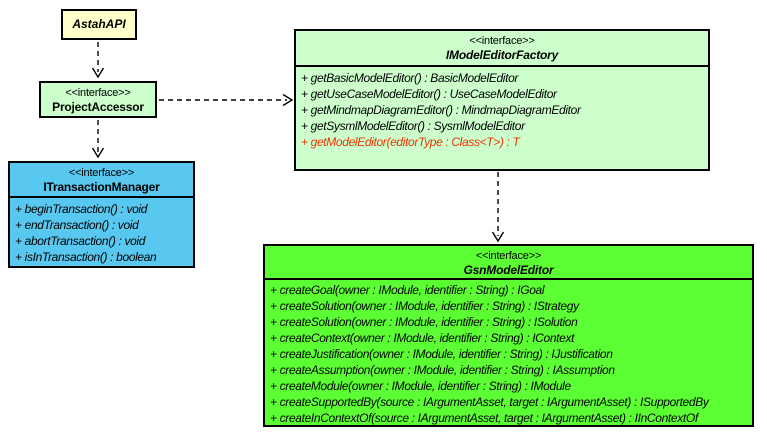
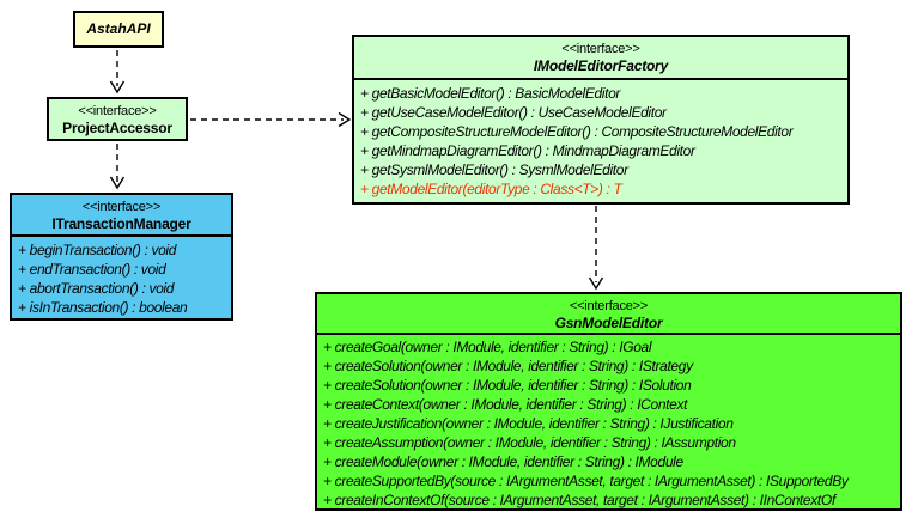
  AstahAPI
  <<interface>>
  ProjectAccessor
  <<interface>>
  ITransactionManager
  + beginTransaction() : void
  + endTransaction() : void
  + abortTransaction() : void
  + isInTransaction() : boolean
  <<interface>>
  IModelEditorFactory
  + getBasicModelEditor() : BasicModelEditor
  + getUseCaseModelEditor() : UseCaseModelEditor
+ + getCompositeStructureModelEditor() : CompositeStructureModelEditor
  + getMindmapDiagramEditor() : MindmapDiagramEditor
  + getSysmlModelEditor() : SysmlModelEditor
  + getModelEditor(editorType : Class<T>) : T
  <<interface>>
  GsnModelEditor
  + createGoal(owner : IModule, identifier : String) : IGoal
  + createSolution(owner : IModule, identifier : String) : IStrategy
  + createSolution(owner : IModule, identifier : String) : ISolution
  + createContext(owner : IModule, identifier : String) : IContext
  + createJustification(owner : IModule, identifier : String) : IJustification
  + createAssumption(owner : IModule, identifier : String) : IAssumption
  + createModule(owner : IModule, identifier : String) : IModule
  + createSupportedBy(source : IArgumentAsset, target : IArgumentAsset) : ISupportedBy
  + createInContextOf(source : IArgumentAsset, target : IArgumentAsset) : IInContextOf
